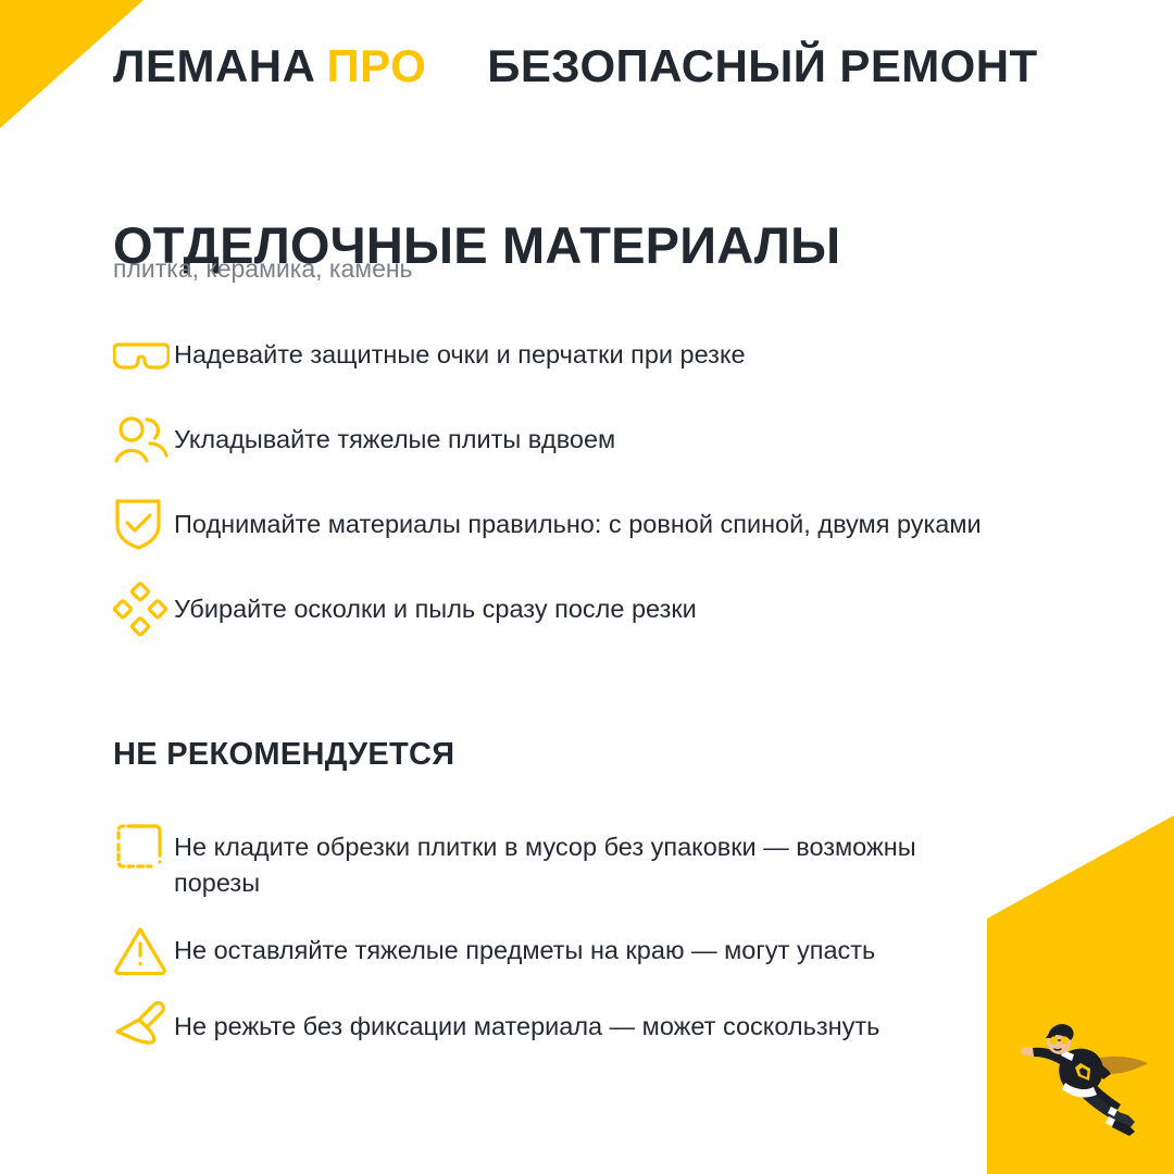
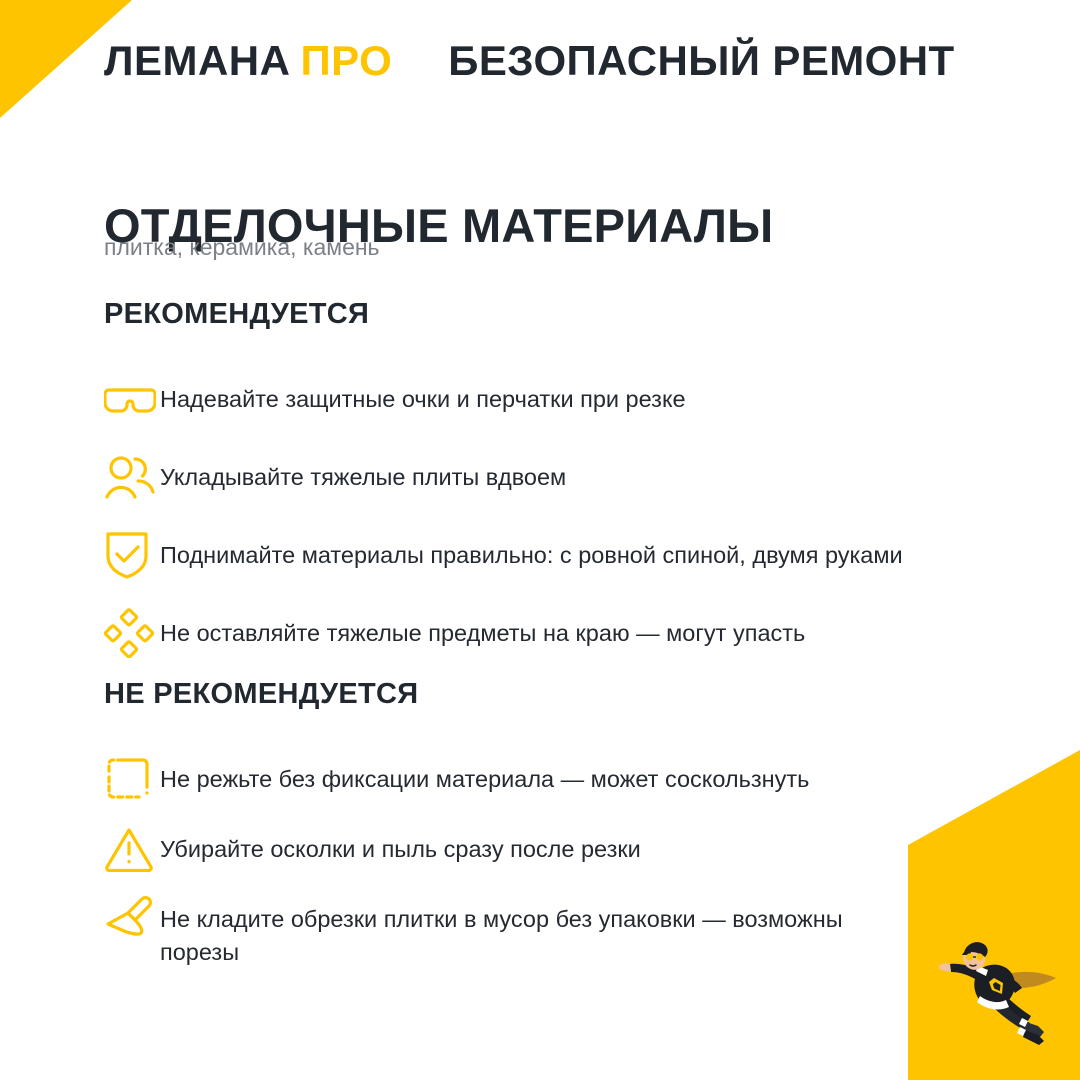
  ЛЕМАНА ПРО
  БЕЗОПАСНЫЙ РЕМОНТ
  ОТДЕЛОЧНЫЕ МАТЕРИАЛЫ
  плитка, керамика, камень
+ РЕКОМЕНДУЕТСЯ
  Надевайте защитные очки и перчатки при резке
  Укладывайте тяжелые плиты вдвоем
  Поднимайте материалы правильно: с ровной спиной, двумя руками
- Убирайте осколки и пыль сразу после резки
+ Не оставляйте тяжелые предметы на краю — могут упасть
  НЕ РЕКОМЕНДУЕТСЯ
- Не кладите обрезки плитки в мусор без упаковки — возможны порезы
+ Не режьте без фиксации материала — может соскользнуть
- Не оставляйте тяжелые предметы на краю — могут упасть
+ Убирайте осколки и пыль сразу после резки
- Не режьте без фиксации материала — может соскользнуть
+ Не кладите обрезки плитки в мусор без упаковки — возможны порезы
